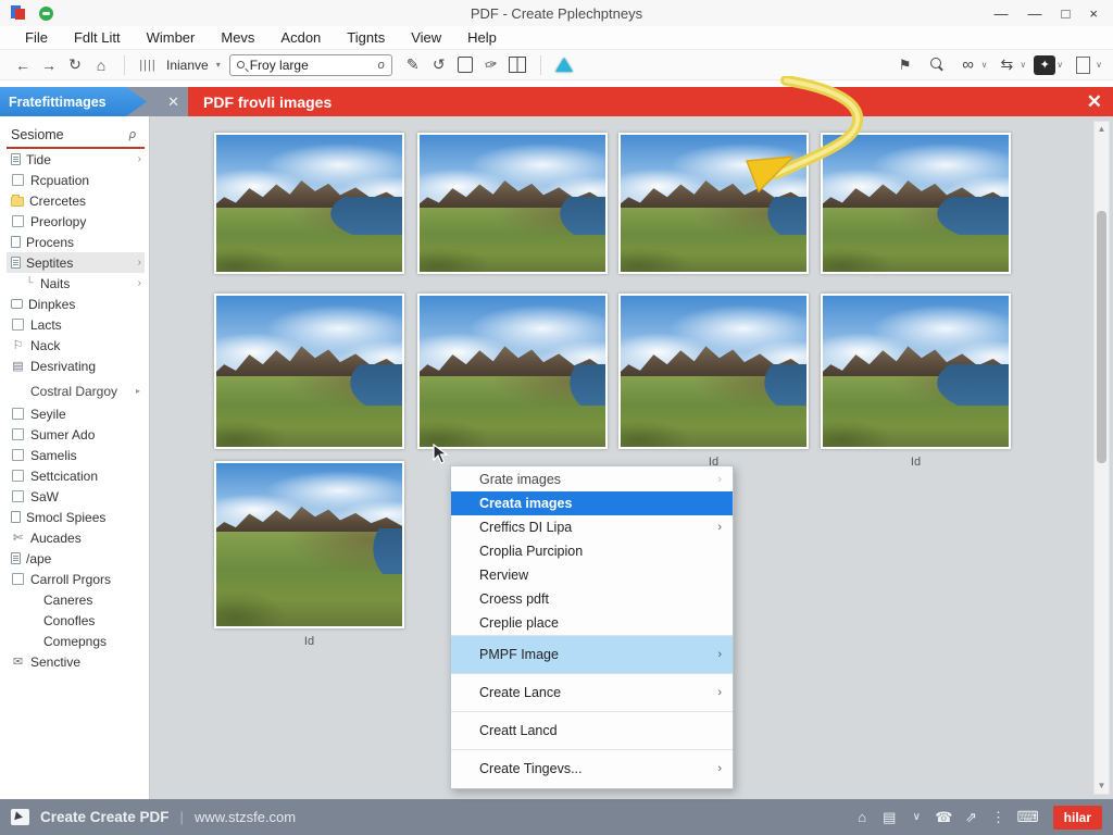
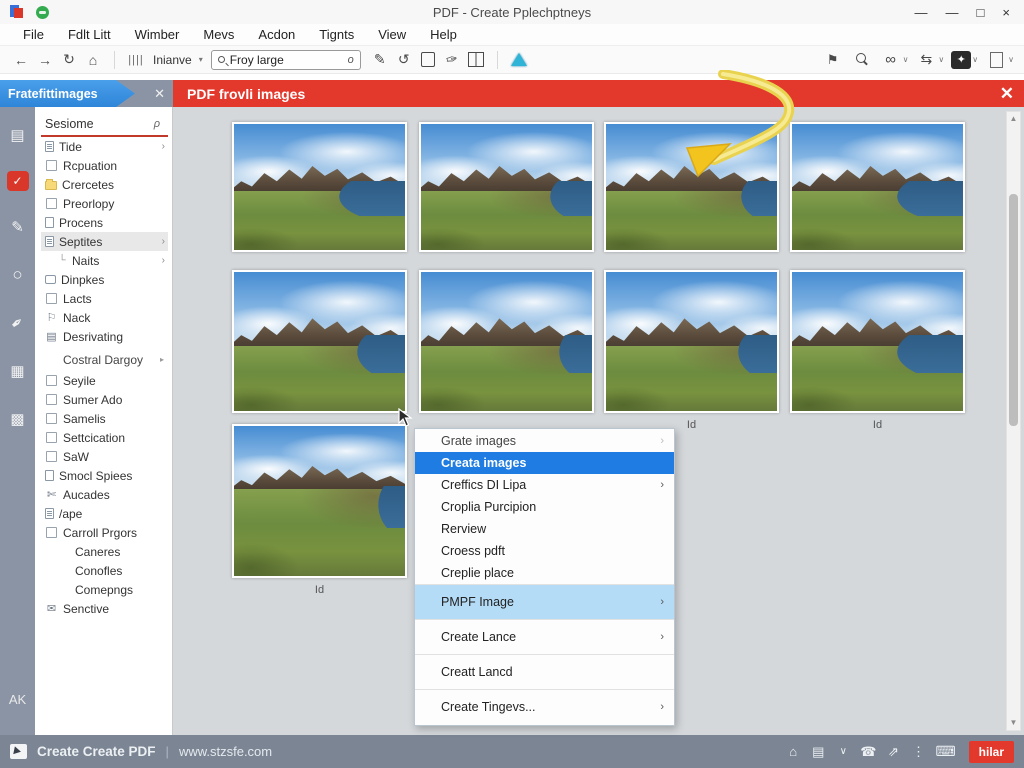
  PDF - Create Pplechptneys
  —
  —
  □
  ×
  File
  Fdlt Litt
  Wimber
  Mevs
  Acdon
  Tignts
  View
  Help
  Inianve
  ▾
  Froy large
  o
  ∨
  ∨
  ∨
  ∨
  Fratefittimages
  ✕
  PDF frovli images
  ✕
+ AK
  Sesiome
  ρ
  Tide
  ›
  Rcpuation
  Crercetes
  Preorlopy
  Procens
  Septites
  ›
  └
  Naits
  ›
  Dinpkes
  Lacts
  Nack
  Desrivating
  Costral Dargoy
  Seyile
  Sumer Ado
  Samelis
  Settcication
  SaW
  Smocl Spiees
  Aucades
  /ape
  Carroll Prgors
  Caneres
  Conofles
  Comepngs
  Senctive
  Id
  Id
  Id
  ▲
  ▼
  Grate images
  ›
  Creata images
  Creffics DI Lipa
  ›
  Croplia Purcipion
  Rerview
  Croess pdft
  Creplie place
  PMPF Image
  ›
  Create Lance
  ›
  Creatt Lancd
  Create Tingevs...
  ›
  Create Create PDF
  |
  www.stzsfe.com
  hilar
